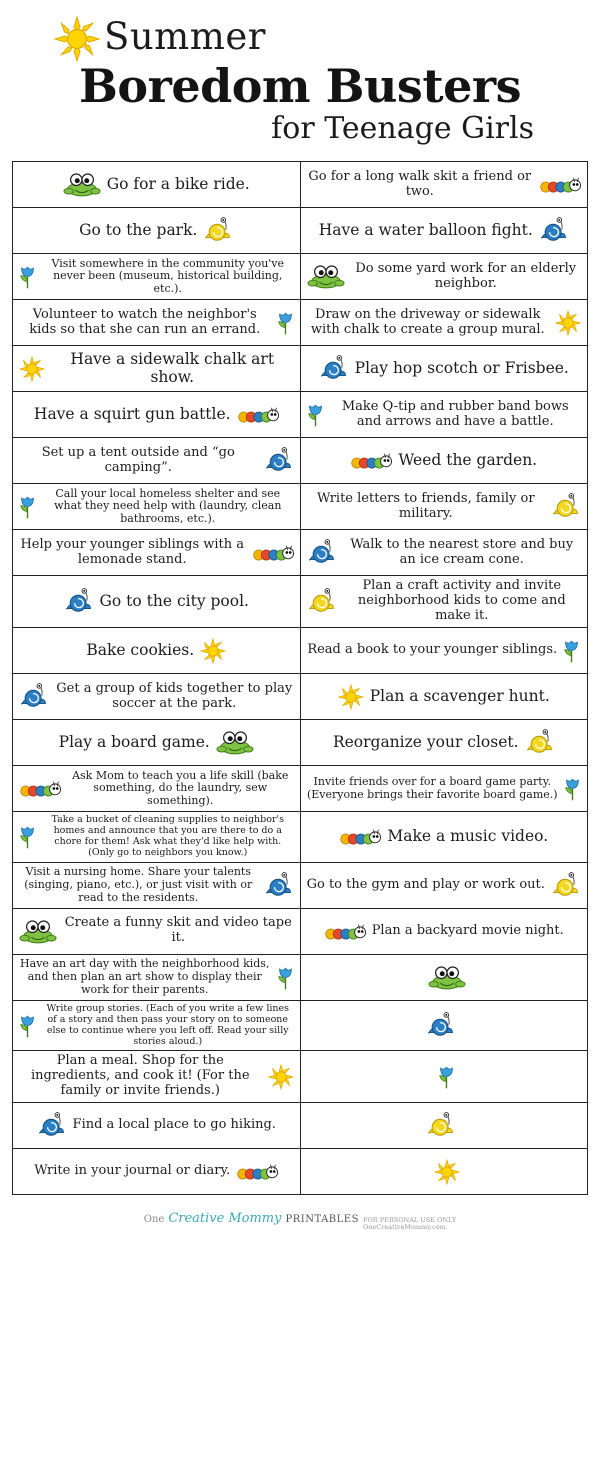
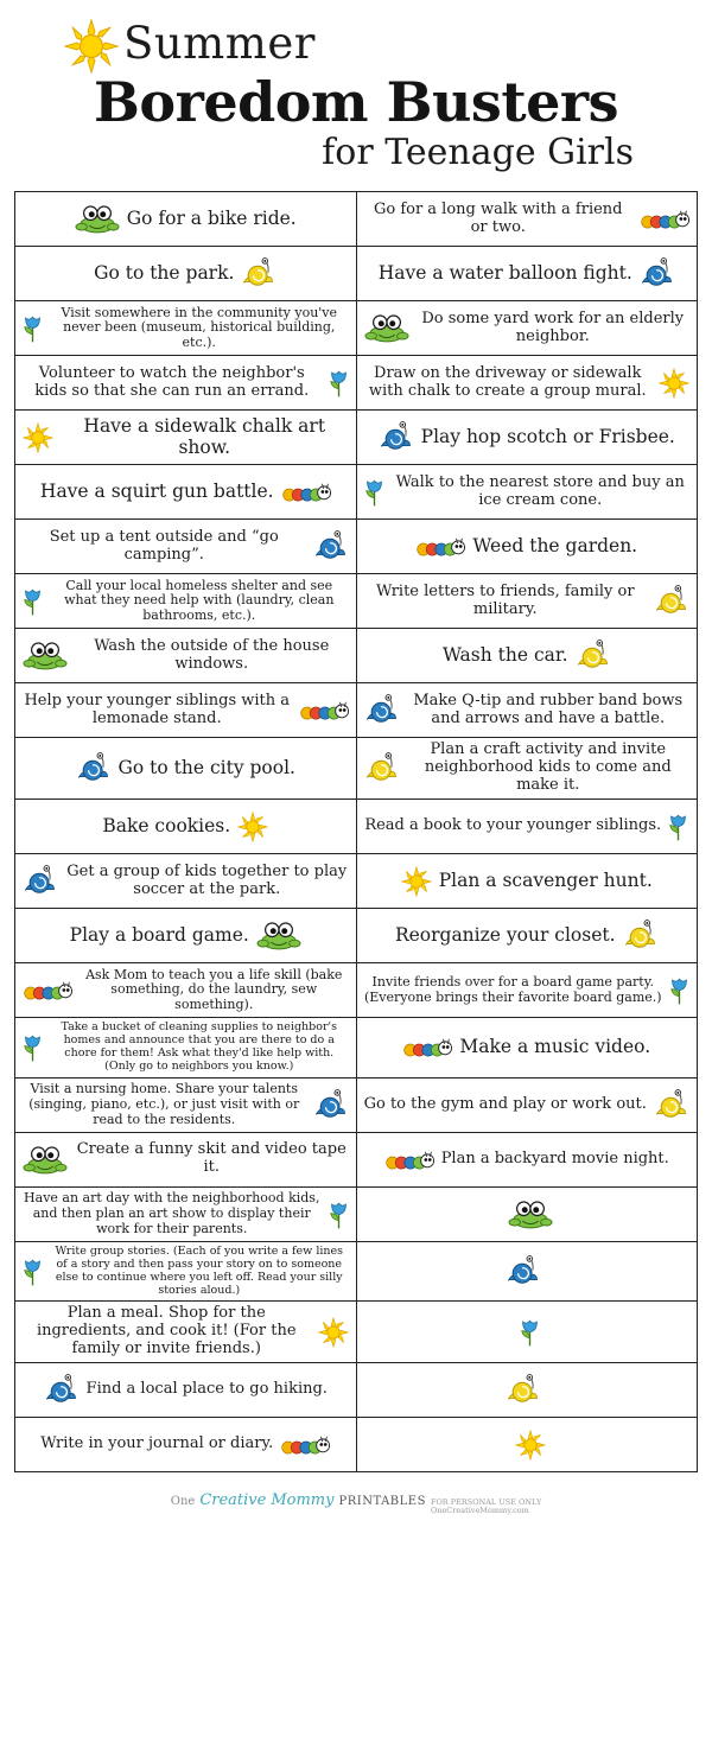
  Summer
  Boredom Busters
  for Teenage Girls
- Go for a bike ride.	Go for a long walk skit a friend or two.
+ Go for a bike ride.	Go for a long walk with a friend or two.
  Go to the park.	Have a water balloon fight.
  Visit somewhere in the community you've never been (museum, historical building, etc.).	Do some yard work for an elderly neighbor.
  Volunteer to watch the neighbor's kids so that she can run an errand.	Draw on the driveway or sidewalk with chalk to create a group mural.
  Have a sidewalk chalk art show.	Play hop scotch or Frisbee.
- Have a squirt gun battle.	Make Q-tip and rubber band bows and arrows and have a battle.
+ Have a squirt gun battle.	Walk to the nearest store and buy an ice cream cone.
  Set up a tent outside and “go camping”.	Weed the garden.
  Call your local homeless shelter and see what they need help with (laundry, clean bathrooms, etc.).	Write letters to friends, family or military.
+ Wash the outside of the house windows.	Wash the car.
- Help your younger siblings with a lemonade stand.	Walk to the nearest store and buy an ice cream cone.
+ Help your younger siblings with a lemonade stand.	Make Q-tip and rubber band bows and arrows and have a battle.
  Go to the city pool.	Plan a craft activity and invite neighborhood kids to come and make it.
  Bake cookies.	Read a book to your younger siblings.
  Get a group of kids together to play soccer at the park.	Plan a scavenger hunt.
  Play a board game.	Reorganize your closet.
  Ask Mom to teach you a life skill (bake something, do the laundry, sew something).	Invite friends over for a board game party. (Everyone brings their favorite board game.)
  Take a bucket of cleaning supplies to neighbor's homes and announce that you are there to do a chore for them! Ask what they'd like help with. (Only go to neighbors you know.)	Make a music video.
  Visit a nursing home. Share your talents (singing, piano, etc.), or just visit with or read to the residents.	Go to the gym and play or work out.
  Create a funny skit and video tape it.	Plan a backyard movie night.
  Have an art day with the neighborhood kids, and then plan an art show to display their work for their parents.
  Write group stories. (Each of you write a few lines of a story and then pass your story on to someone else to continue where you left off. Read your silly stories aloud.)
  Plan a meal. Shop for the ingredients, and cook it! (For the family or invite friends.)
  Find a local place to go hiking.
  Write in your journal or diary.
  One
  Creative
  Mommy
  PRINTABLES
  FOR PERSONAL USE ONLY
  OneCreativeMommy.com
